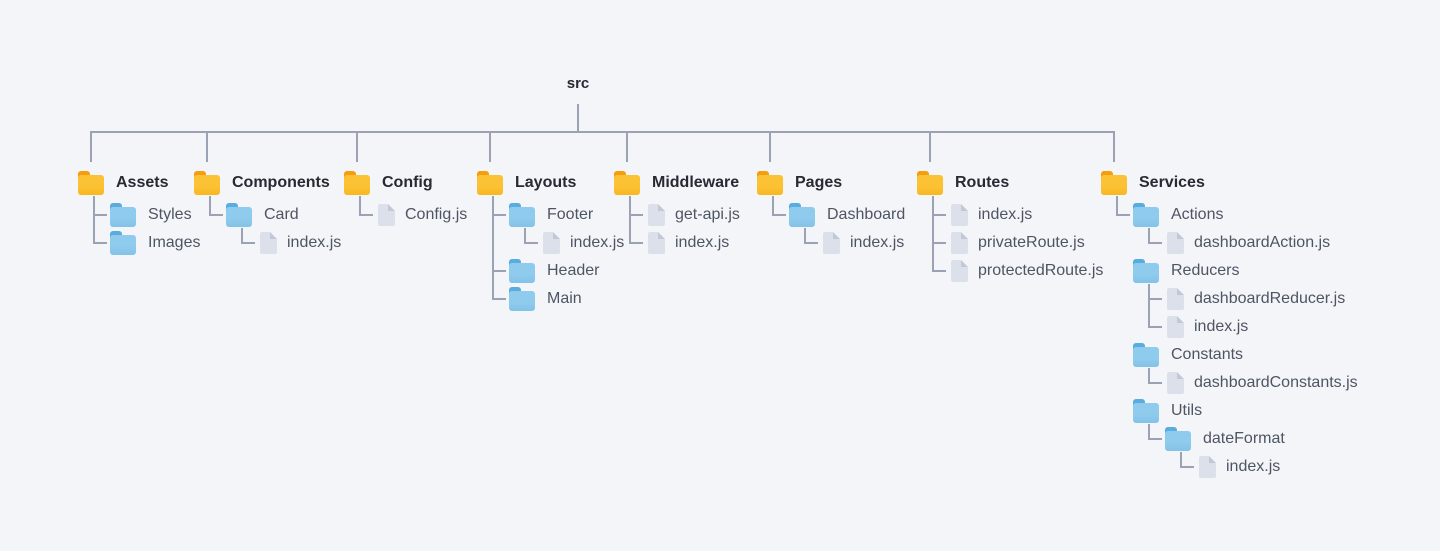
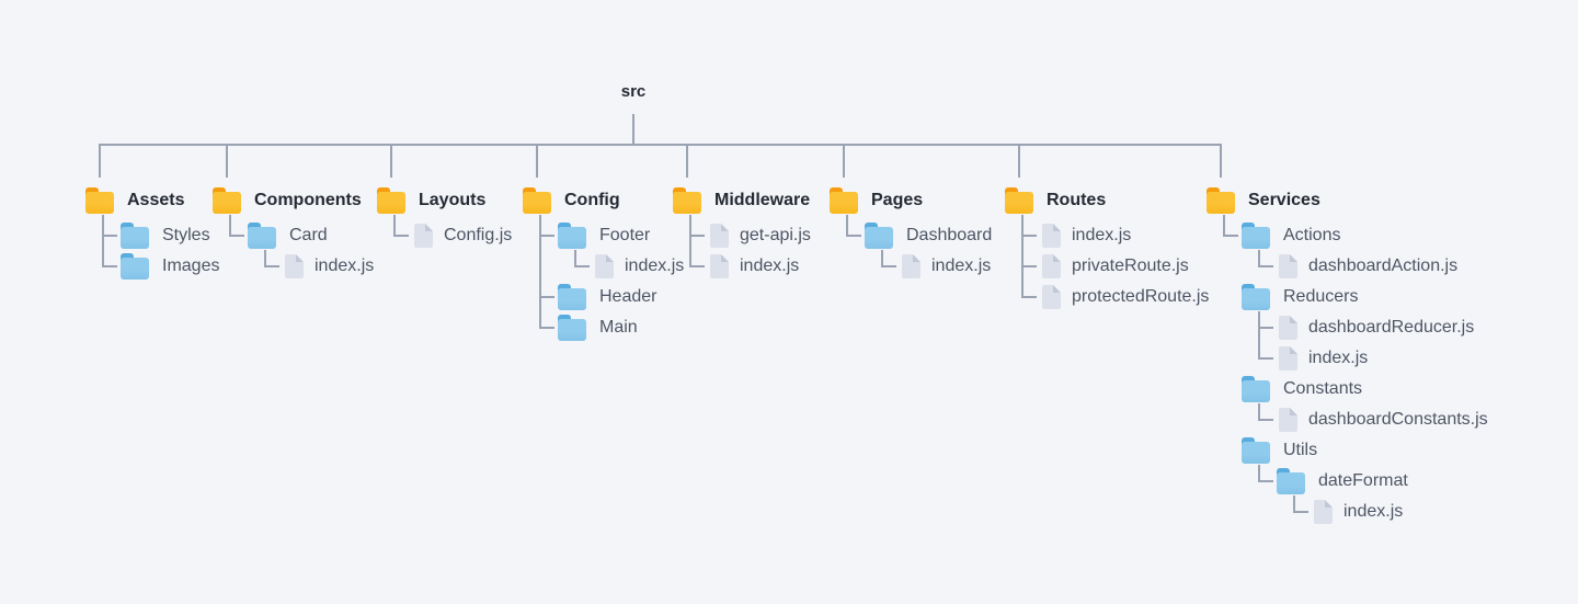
  src
  Assets
  Styles
  Images
  Components
  Card
  index.js
- Config
+ Layouts
  Config.js
- Layouts
+ Config
  Footer
  index.js
  Header
  Main
  Middleware
  get-api.js
  index.js
  Pages
  Dashboard
  index.js
  Routes
  index.js
  privateRoute.js
  protectedRoute.js
  Services
  Actions
  dashboardAction.js
  Reducers
  dashboardReducer.js
  index.js
  Constants
  dashboardConstants.js
  Utils
  dateFormat
  index.js
